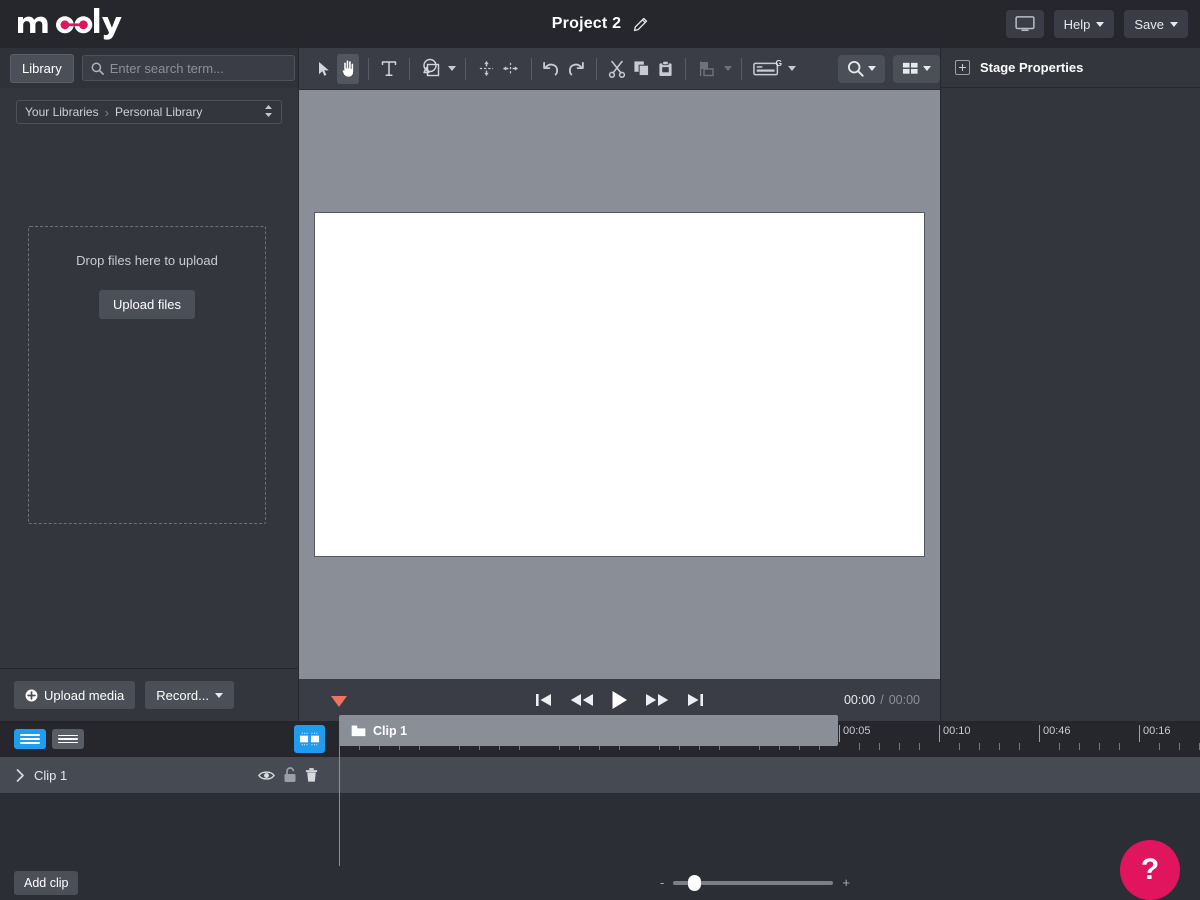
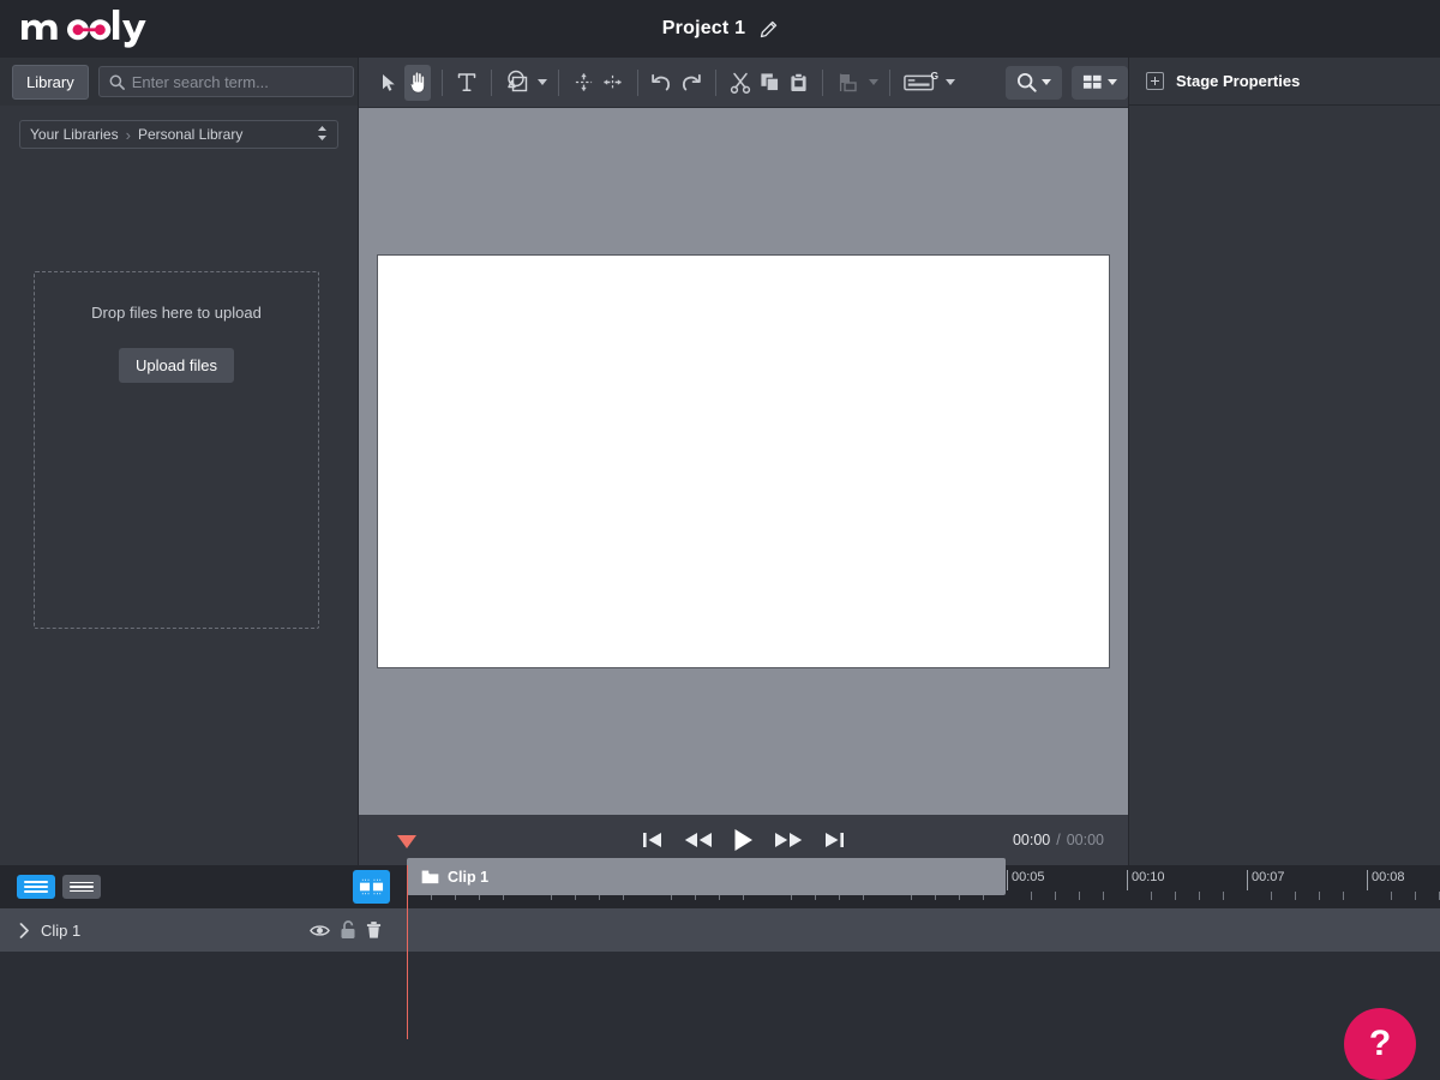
- Project 2
+ Project 1
- Help
- Save
  Library
  Enter search term...
  Your Libraries
  ›
  Personal Library
  Drop files here to upload
  Upload files
- Upload media
- Record...
  G
  00:00
  /
  00:00
  Stage Properties
  00:05
  00:10
- 00:46
+ 00:07
- 00:16
+ 00:08
  Clip 1
- Add clip
- -
- +
  Clip 1
  ?
